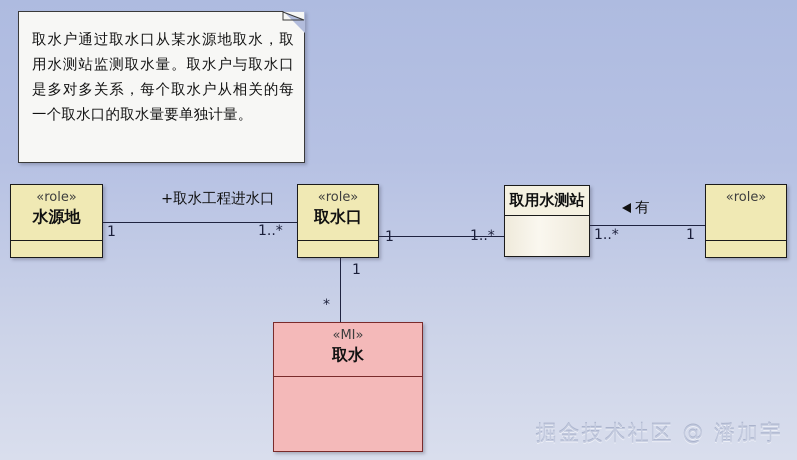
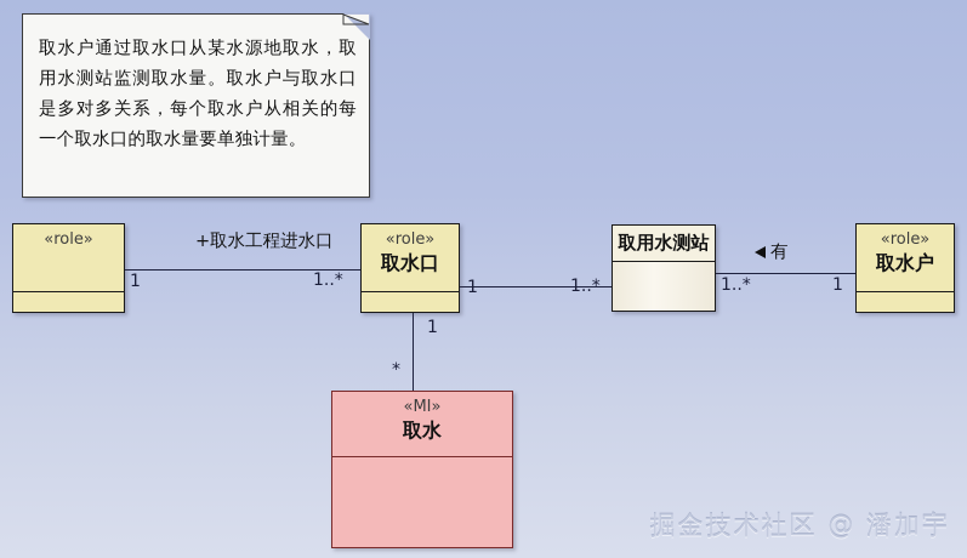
  取水户通过取水口从某水源地取水，取用水测站监测取水量。取水户与取水口是多对多关系，每个取水户从相关的每一个取水口的取水量要单独计量。
  +取水工程进水口
  1
  1..*
  1
  1..*
  有
  1..*
  1
  1
  *
  «role»
- 水源地
  «role»
  取水口
  取用水测站
  «role»
+ 取水户
  «MI»
  取水
  掘金技术社区 @ 潘加宇
